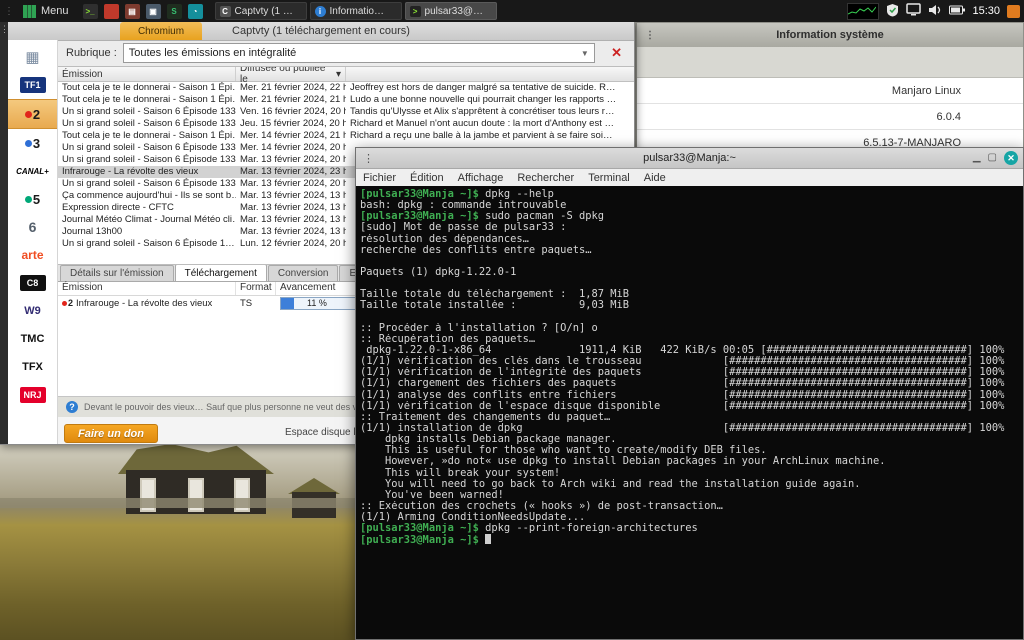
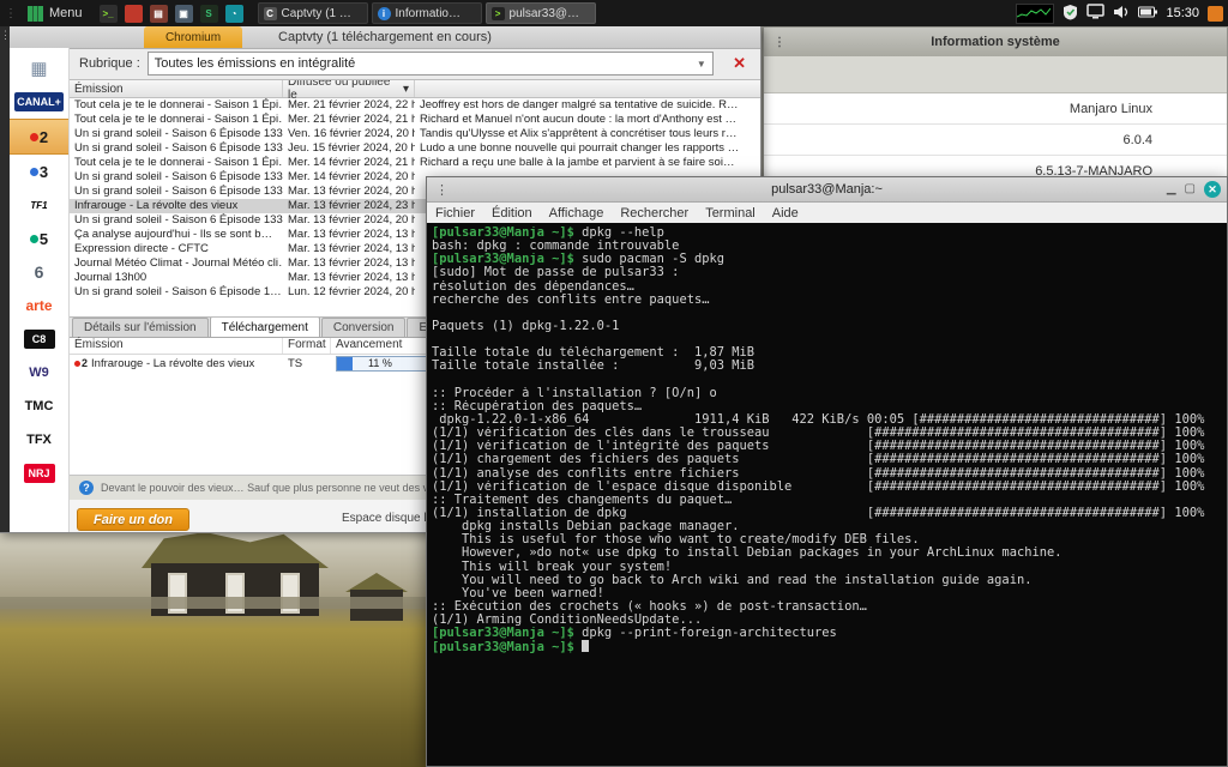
  ⋮
  Menu
  >_
  ▤
  ▣
  S
  ◔
  C
  Captvty (1 …
  i
  Informatio…
  >
  pulsar33@…
  15:30
  ⋮
  Chromium
  Captvty (1 téléchargement en cours)
  ▦
- TF1
+ CANAL+
  2
  3
- CANAL+
+ TF1
  5
  6
  arte
  C8
  W9
  TMC
  TFX
  NRJ
  Rubrique :
  Toutes les émissions en intégralité
  ▼
  ✕
  Émission
  Diffusée ou publiée le
  ▾
  Tout cela je te le donnerai - Saison 1 Épi
  Mer. 21 février 2024, 22 h
  Jeoffrey est hors de danger malgré sa tentative de suicide. R…
  Tout cela je te le donnerai - Saison 1 Épi
  Mer. 21 février 2024, 21 h
- Ludo a une bonne nouvelle qui pourrait changer les rapports …
+ Richard et Manuel n'ont aucun doute : la mort d'Anthony est …
  Un si grand soleil - Saison 6 Épisode 133
  Ven. 16 février 2024, 20
  Tandis qu'Ulysse et Alix s'apprêtent à concrétiser tous leurs r…
  Un si grand soleil - Saison 6 Épisode 133
  Jeu. 15 février 2024, 20 h
- Richard et Manuel n'ont aucun doute : la mort d'Anthony est …
+ Ludo a une bonne nouvelle qui pourrait changer les rapports …
  Tout cela je te le donnerai - Saison 1 Épi
  Mer. 14 février 2024, 21 h
  Richard a reçu une balle à la jambe et parvient à se faire soi…
  Un si grand soleil - Saison 6 Épisode 133
  Mer. 14 février 2024, 20 h
  Un si grand soleil - Saison 6 Épisode 133
  Mar. 13 février 2024, 20 h
  Infrarouge - La révolte des vieux
  Mar. 13 février 2024, 23 h
  Un si grand soleil - Saison 6 Épisode 133
  Mar. 13 février 2024, 20 h
- Ça commence aujourd'hui - Ils se sont b…
+ Ça analyse aujourd'hui - Ils se sont b…
  Mar. 13 février 2024, 13 h
  Expression directe - CFTC
  Mar. 13 février 2024, 13 h
  Journal Météo Climat - Journal Météo cli
  Mar. 13 février 2024, 13 h
  Journal 13h00
  Mar. 13 février 2024, 13 h
  Un si grand soleil - Saison 6 Épisode 1…
  Lun. 12 février 2024, 20 h
  Détails sur l'émission
  Téléchargement
  Conversion
  Émission
  Format
  Avancement
  2
  Infrarouge - La révolte des vieux
  TS
  11 %
  ?
  Devant le pouvoir des vieux… Sauf que plus personne ne veut des
  Faire un don
  ⋮
  Information système
  Manjaro Linux
  6.0.4
  6.5.13-7-MANJARO
  ⋮
  pulsar33@Manja:~
  ▁
  ▢
  ✕
  Fichier
  Édition
  Affichage
  Rechercher
  Terminal
  Aide
  [pulsar33@Manja ~]$ dpkg --help
  bash: dpkg : commande introuvable
  [pulsar33@Manja ~]$ sudo pacman -S dpkg
  [sudo] Mot de passe de pulsar33 :
  résolution des dépendances…
  recherche des conflits entre paquets…
  Paquets (1) dpkg-1.22.0-1
  Taille totale du téléchargement : 1,87 MiB
  Taille totale installée : 9,03 MiB
  :: Procéder à l'installation ? [O/n] o
  :: Récupération des paquets…
  dpkg-1.22.0-1-x86_64 1911,4 KiB 422 KiB/s 00:05 [################################] 100%
  (1/1) vérification des clés dans le trousseau [######################################] 100%
  (1/1) vérification de l'intégrité des paquets [######################################] 100%
  (1/1) chargement des fichiers des paquets [######################################] 100%
  (1/1) analyse des conflits entre fichiers [######################################] 100%
  (1/1) vérification de l'espace disque disponible [######################################] 100%
  :: Traitement des changements du paquet…
  (1/1) installation de dpkg [######################################] 100%
  dpkg installs Debian package manager.
  This is useful for those who want to create/modify DEB files.
  However, »do not« use dpkg to install Debian packages in your ArchLinux machine.
  This will break your system!
  You will need to go back to Arch wiki and read the installation guide again.
  You've been warned!
  :: Exécution des crochets (« hooks ») de post-transaction…
  (1/1) Arming ConditionNeedsUpdate...
  [pulsar33@Manja ~]$ dpkg --print-foreign-architectures
  [pulsar33@Manja ~]$
